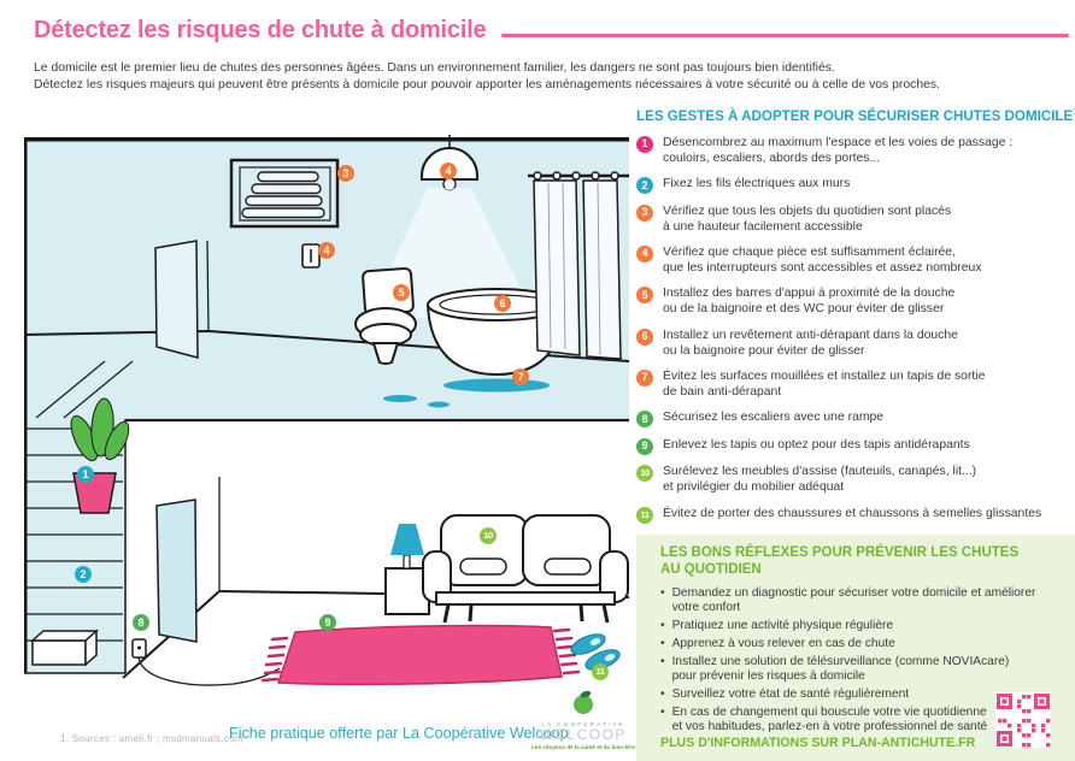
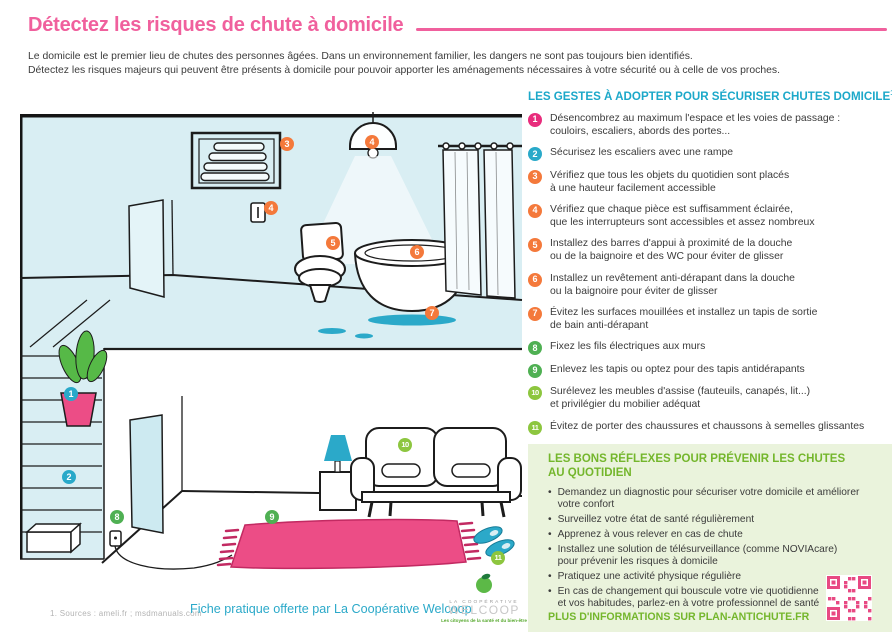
  Détectez les risques de chute à domicile
  Le domicile est le premier lieu de chutes des personnes âgées. Dans un environnement familier, les dangers ne sont pas toujours bien identifiés.
  Détectez les risques majeurs qui peuvent être présents à domicile pour pouvoir apporter les aménagements nécessaires à votre sécurité ou à celle de vos proches.
  1
  2
  3
  4
  4
  5
  6
  7
  8
  9
  10
  11
  LES GESTES À ADOPTER POUR SÉCURISER CHUTES DOMICILE
  1
  Désencombrez au maximum l'espace et les voies de passage :
  couloirs, escaliers, abords des portes...
  2
- Fixez les fils électriques aux murs
+ Sécurisez les escaliers avec une rampe
  3
  Vérifiez que tous les objets du quotidien sont placés
  à une hauteur facilement accessible
  4
  Vérifiez que chaque pièce est suffisamment éclairée,
  que les interrupteurs sont accessibles et assez nombreux
  5
  Installez des barres d'appui à proximité de la douche
  ou de la baignoire et des WC pour éviter de glisser
  6
  Installez un revêtement anti-dérapant dans la douche
  ou la baignoire pour éviter de glisser
  7
  Évitez les surfaces mouillées et installez un tapis de sortie
  de bain anti-dérapant
  8
- Sécurisez les escaliers avec une rampe
+ Fixez les fils électriques aux murs
  9
  Enlevez les tapis ou optez pour des tapis antidérapants
  10
  Surélevez les meubles d'assise (fauteuils, canapés, lit...)
  et privilégier du mobilier adéquat
  11
  Évitez de porter des chaussures et chaussons à semelles glissantes
  LES BONS RÉFLEXES POUR PRÉVENIR LES CHUTES
  AU QUOTIDIEN
  Demandez un diagnostic pour sécuriser votre domicile et améliorer
  votre confort
- Pratiquez une activité physique régulière
+ Surveillez votre état de santé régulièrement
  Apprenez à vous relever en cas de chute
  Installez une solution de télésurveillance (comme NOVIAcare)
  pour prévenir les risques à domicile
- Surveillez votre état de santé régulièrement
+ Pratiquez une activité physique régulière
  En cas de changement qui bouscule votre vie quotidienne
  et vos habitudes, parlez-en à votre professionnel de santé
  PLUS D'INFORMATIONS SUR PLAN-ANTICHUTE.FR
  1. Sources : ameli.fr ; msdmanuals.com
  Fiche pratique offerte par La Coopérative Welcoop
  WELCOOP
